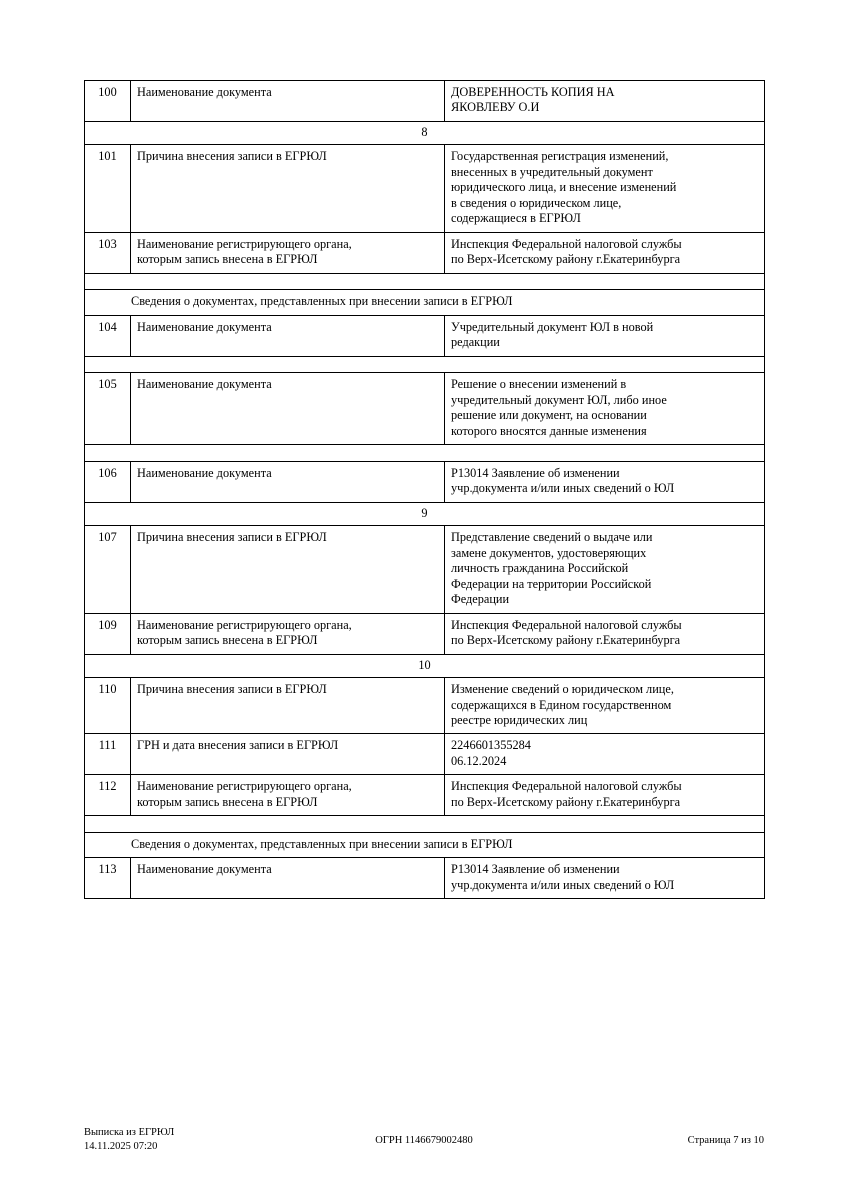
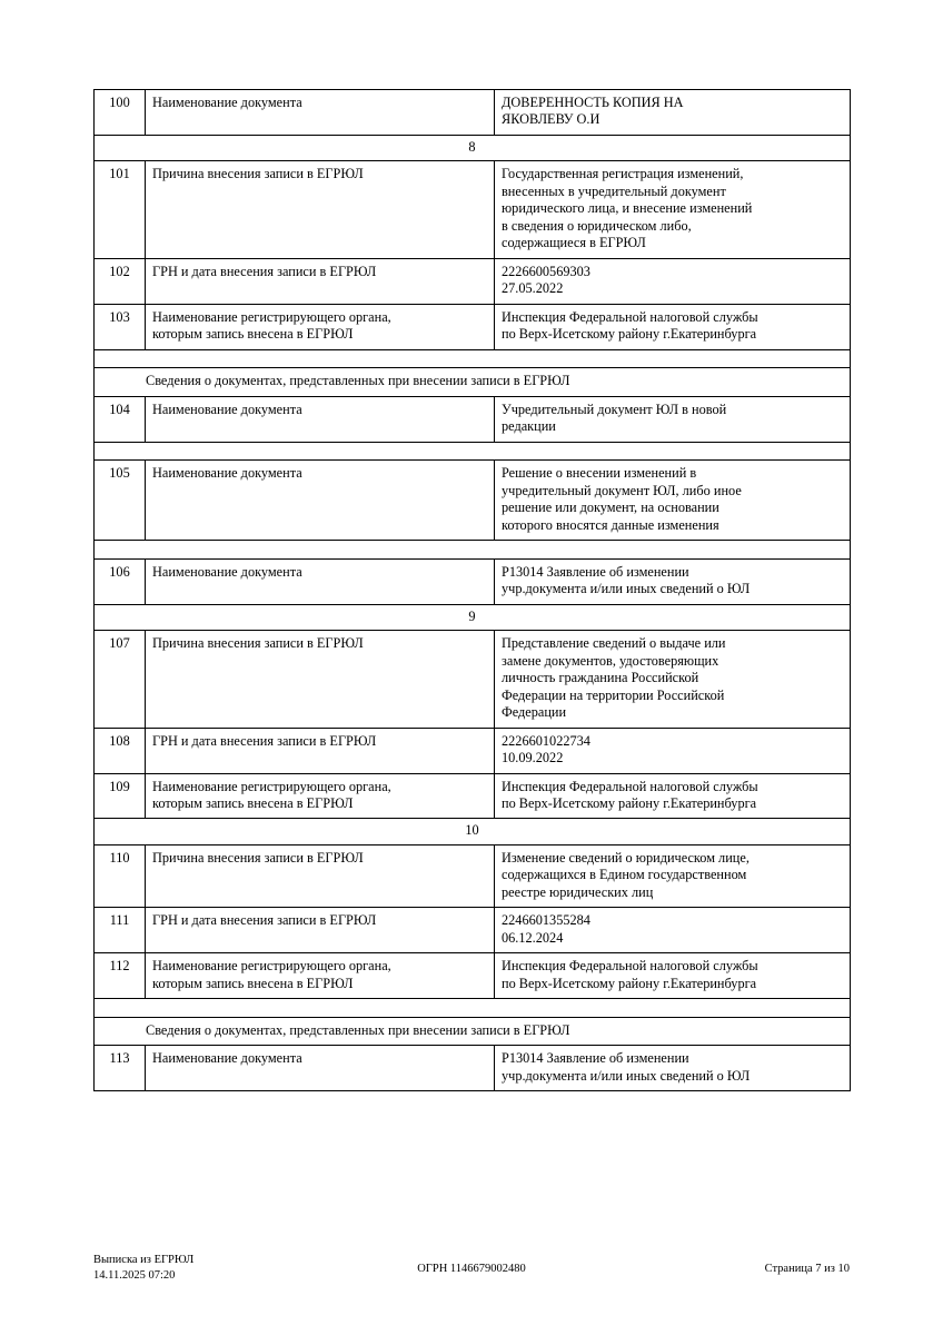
  100	Наименование документа	ДОВЕРЕННОСТЬ КОПИЯ НАЯКОВЛЕВУ О.И
  8
- 101	Причина внесения записи в ЕГРЮЛ	Государственная регистрация изменений,внесенных в учредительный документюридического лица, и внесение измененийв сведения о юридическом лице,содержащиеся в ЕГРЮЛ
+ 101	Причина внесения записи в ЕГРЮЛ	Государственная регистрация изменений,внесенных в учредительный документюридического лица, и внесение измененийв сведения о юридическом либо,содержащиеся в ЕГРЮЛ
+ 102	ГРН и дата внесения записи в ЕГРЮЛ	222660056930327.05.2022
  103	Наименование регистрирующего органа,которым запись внесена в ЕГРЮЛ	Инспекция Федеральной налоговой службыпо Верх-Исетскому району г.Екатеринбурга
  Сведения о документах, представленных при внесении записи в ЕГРЮЛ
  104	Наименование документа	Учредительный документ ЮЛ в новойредакции
  105	Наименование документа	Решение о внесении изменений вучредительный документ ЮЛ, либо иноерешение или документ, на основаниикоторого вносятся данные изменения
  106	Наименование документа	Р13014 Заявление об измененииучр.документа и/или иных сведений о ЮЛ
  9
  107	Причина внесения записи в ЕГРЮЛ	Представление сведений о выдаче илизамене документов, удостоверяющихличность гражданина РоссийскойФедерации на территории РоссийскойФедерации
+ 108	ГРН и дата внесения записи в ЕГРЮЛ	222660102273410.09.2022
  109	Наименование регистрирующего органа,которым запись внесена в ЕГРЮЛ	Инспекция Федеральной налоговой службыпо Верх-Исетскому району г.Екатеринбурга
  10
  110	Причина внесения записи в ЕГРЮЛ	Изменение сведений о юридическом лице,содержащихся в Едином государственномреестре юридических лиц
  111	ГРН и дата внесения записи в ЕГРЮЛ	224660135528406.12.2024
  112	Наименование регистрирующего органа,которым запись внесена в ЕГРЮЛ	Инспекция Федеральной налоговой службыпо Верх-Исетскому району г.Екатеринбурга
  Сведения о документах, представленных при внесении записи в ЕГРЮЛ
  113	Наименование документа	Р13014 Заявление об измененииучр.документа и/или иных сведений о ЮЛ
  Выписка из ЕГРЮЛ
  14.11.2025 07:20
  ОГРН 1146679002480
  Страница 7 из 10
